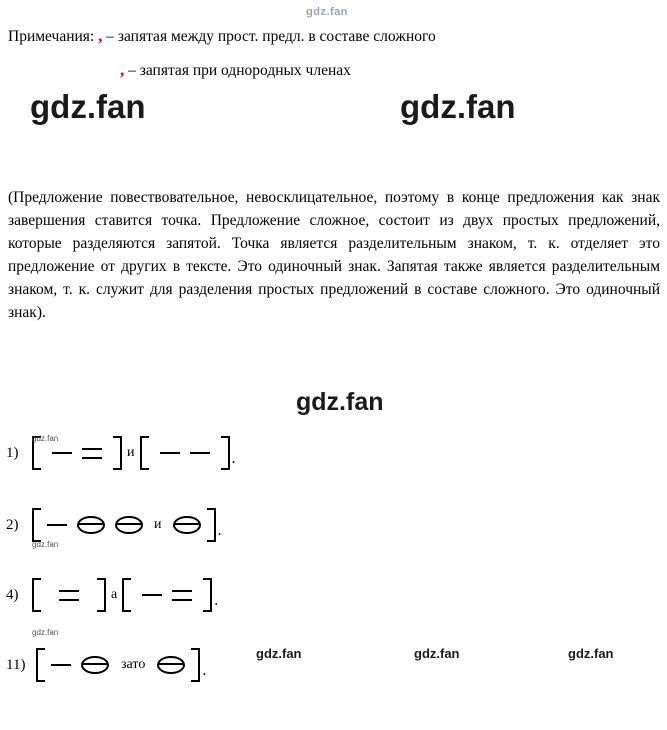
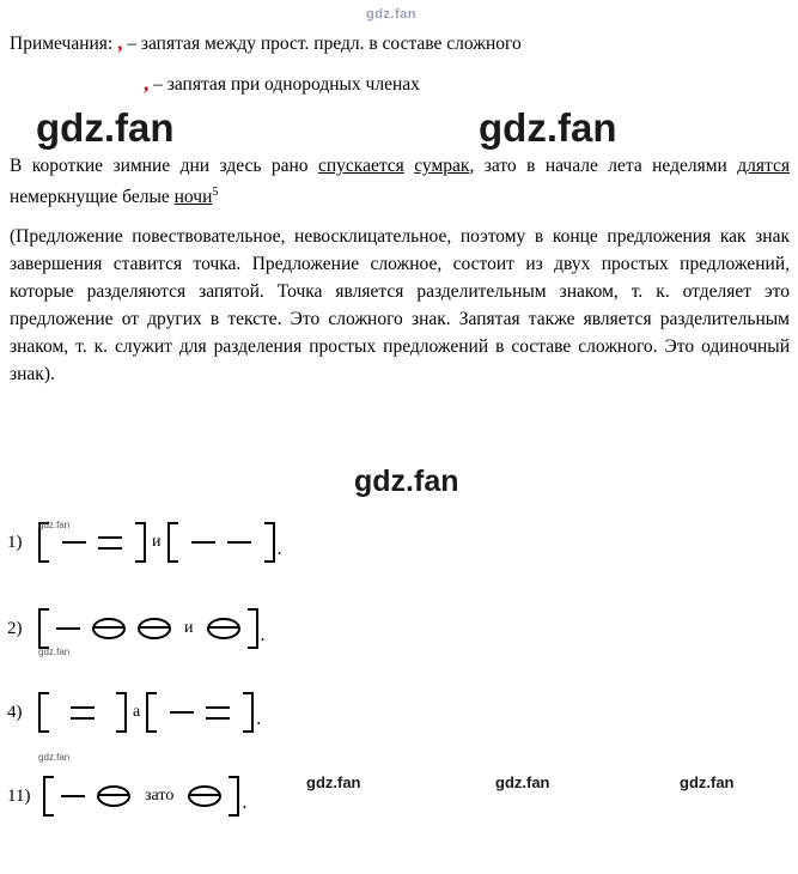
  gdz.fan
  Примечания: , – запятая между прост. предл. в составе сложного
  , – запятая при однородных членах
  gdz.fan
  gdz.fan
+ В короткие зимние дни здесь рано спускается сумрак, зато в начале лета неделями длятся немеркнущие белые ночи5
- (Предложение повествовательное, невосклицательное, поэтому в конце предложения как знак завершения ставится точка. Предложение сложное, состоит из двух простых предложений, которые разделяются запятой. Точка является разделительным знаком, т. к. отделяет это предложение от других в тексте. Это одиночный знак. Запятая также является разделительным знаком, т. к. служит для разделения простых предложений в составе сложного. Это одиночный знак).
+ (Предложение повествовательное, невосклицательное, поэтому в конце предложения как знак завершения ставится точка. Предложение сложное, состоит из двух простых предложений, которые разделяются запятой. Точка является разделительным знаком, т. к. отделяет это предложение от других в тексте. Это сложного знак. Запятая также является разделительным знаком, т. к. служит для разделения простых предложений в составе сложного. Это одиночный знак).
  gdz.fan
  1)
  и
  .
  gdz.fan
  2)
  и
  .
  gdz.fan
  4)
  а
  .
  gdz.fan
  11)
  зато
  .
  gdz.fan
  gdz.fan
  gdz.fan
